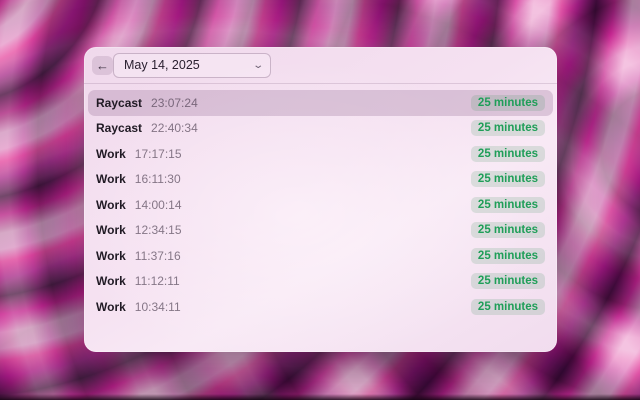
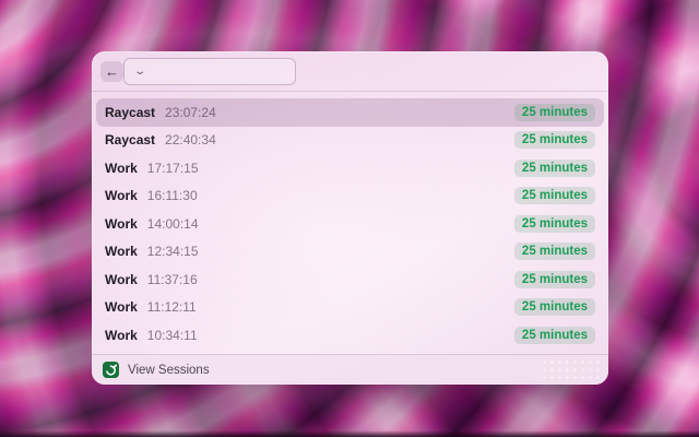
  ←
- May 14, 2025
  ⌄
  Raycast
  23:07:24
  25 minutes
  Raycast
  22:40:34
  25 minutes
  Work
  17:17:15
  25 minutes
  Work
  16:11:30
  25 minutes
  Work
  14:00:14
  25 minutes
  Work
  12:34:15
  25 minutes
  Work
  11:37:16
  25 minutes
  Work
  11:12:11
  25 minutes
  Work
  10:34:11
  25 minutes
+ View Sessions
